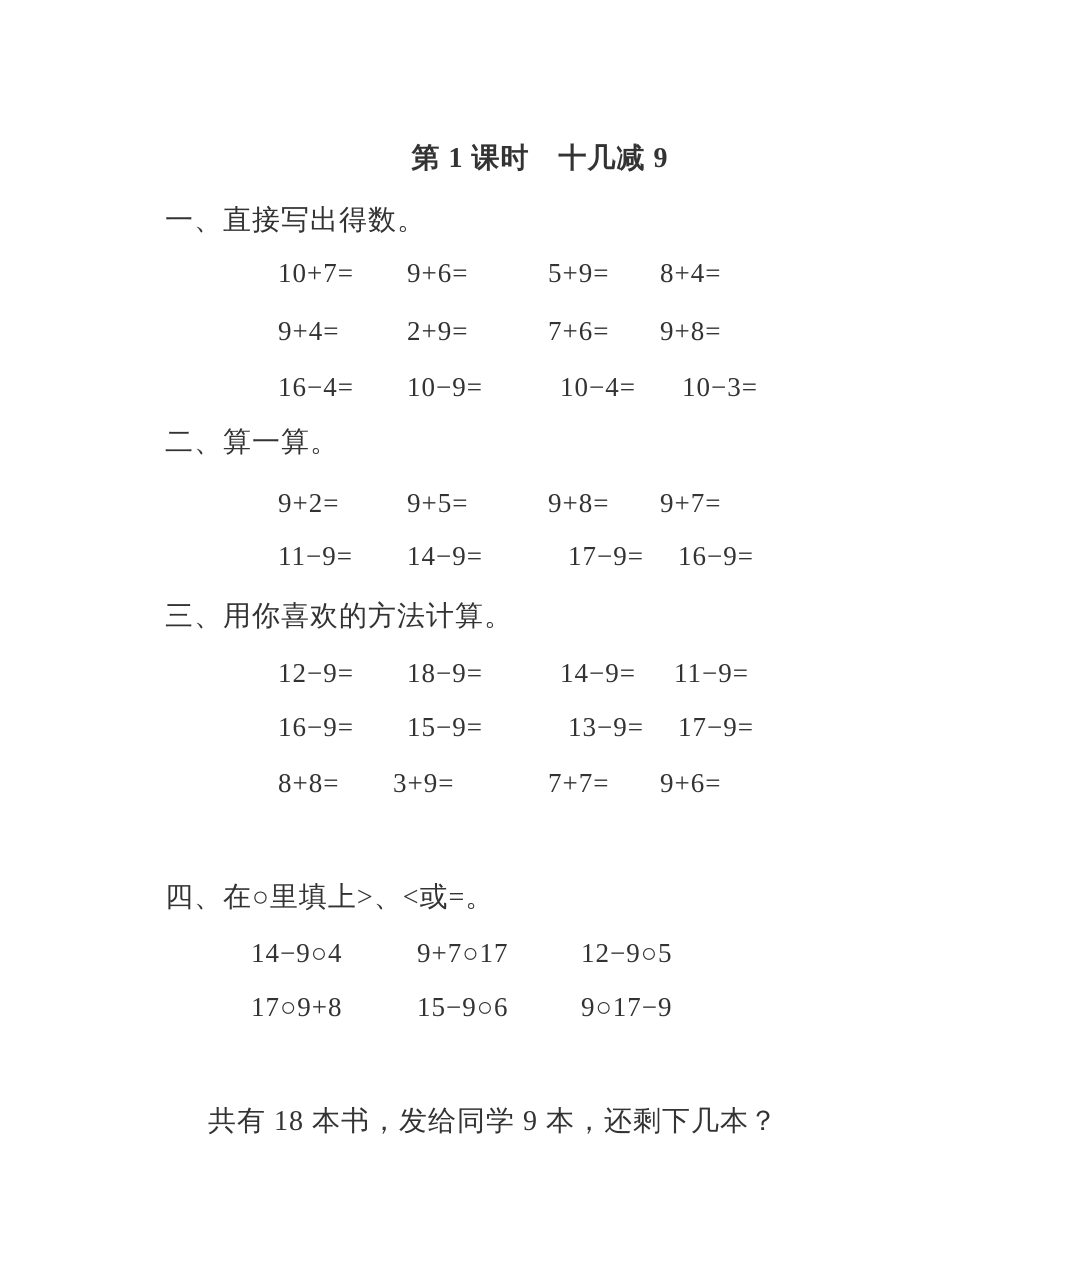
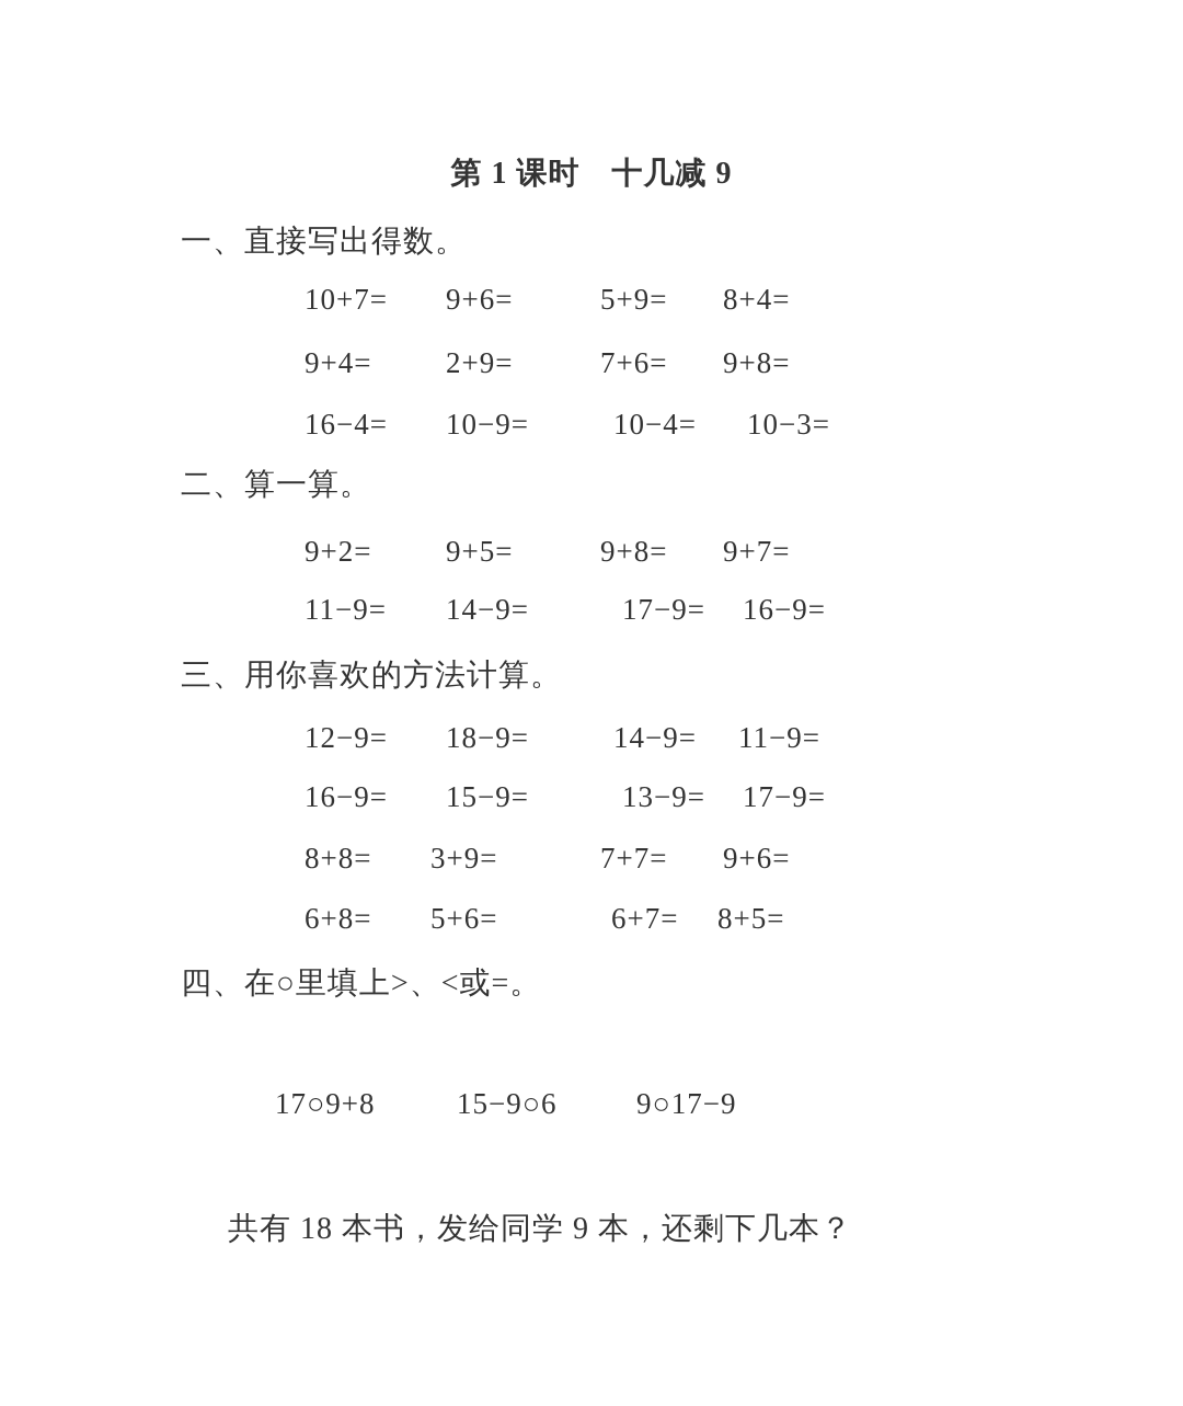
  第 1 课时 十几减 9
  一、直接写出得数。
  10+7=
  9+6=
  5+9=
  8+4=
  9+4=
  2+9=
  7+6=
  9+8=
  16−4=
  10−9=
  10−4=
  10−3=
  二、算一算。
  9+2=
  9+5=
  9+8=
  9+7=
  11−9=
  14−9=
  17−9=
  16−9=
  三、用你喜欢的方法计算。
  12−9=
  18−9=
  14−9=
  11−9=
  16−9=
  15−9=
  13−9=
  17−9=
  8+8=
  3+9=
  7+7=
  9+6=
+ 6+8=
+ 5+6=
+ 6+7=
+ 8+5=
  四、在○里填上>、<或=。
- 14−9○4
- 9+7○17
- 12−9○5
  17○9+8
  15−9○6
  9○17−9
  共有 18 本书，发给同学 9 本，还剩下几本？
